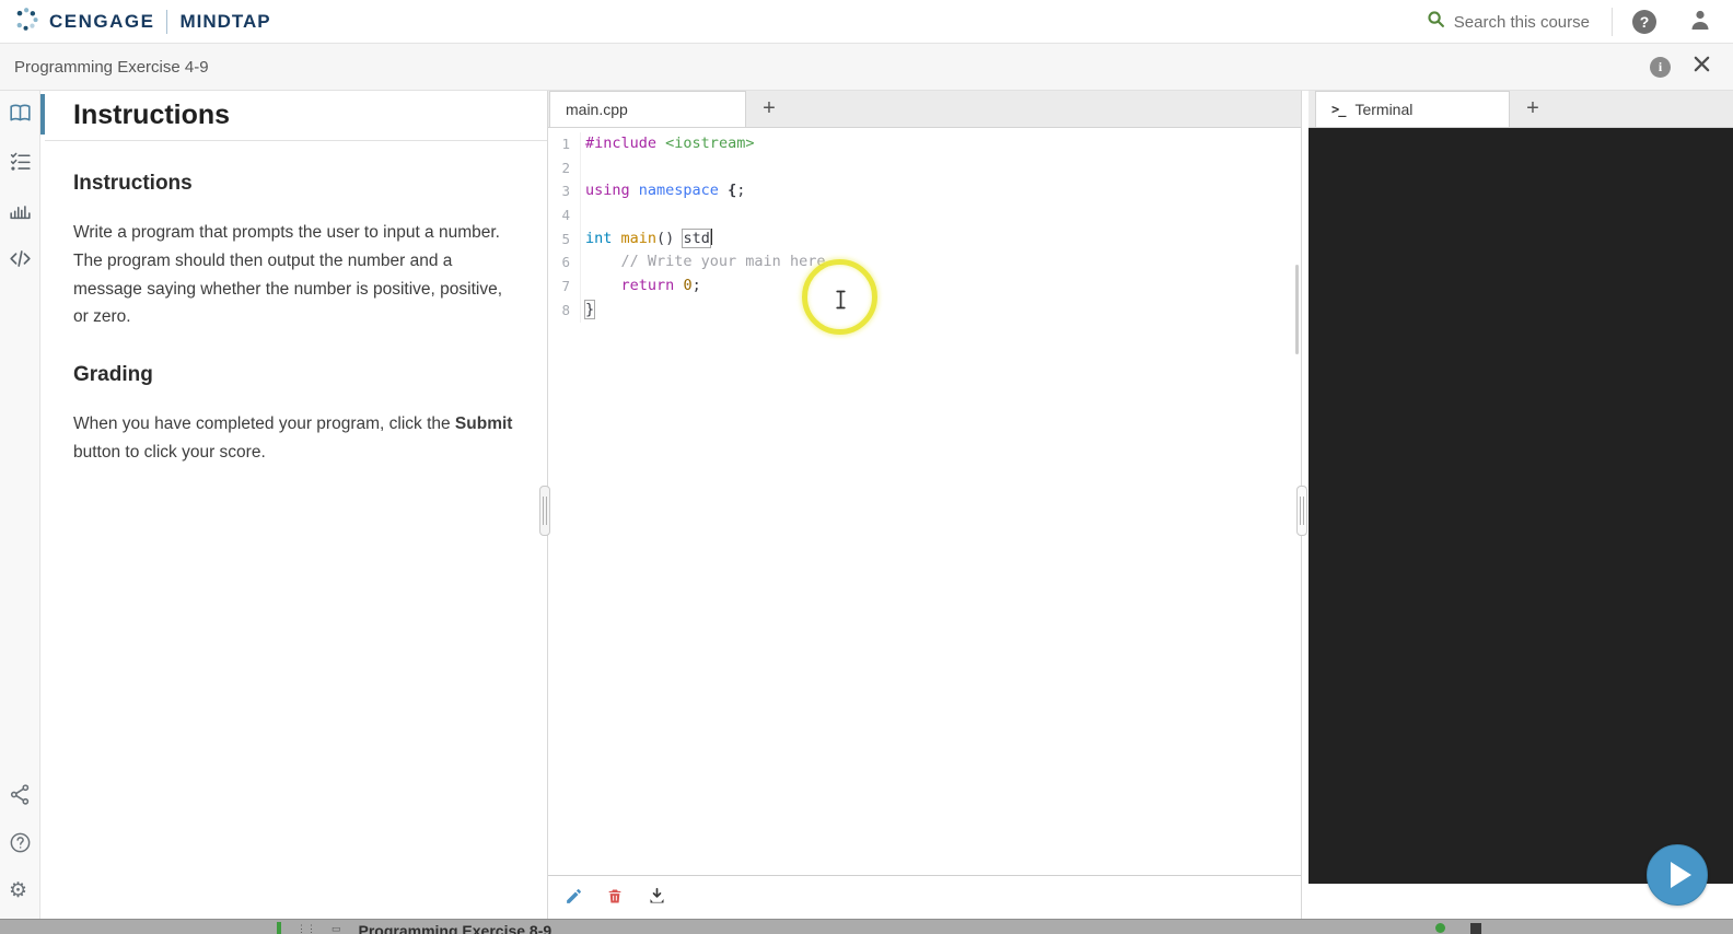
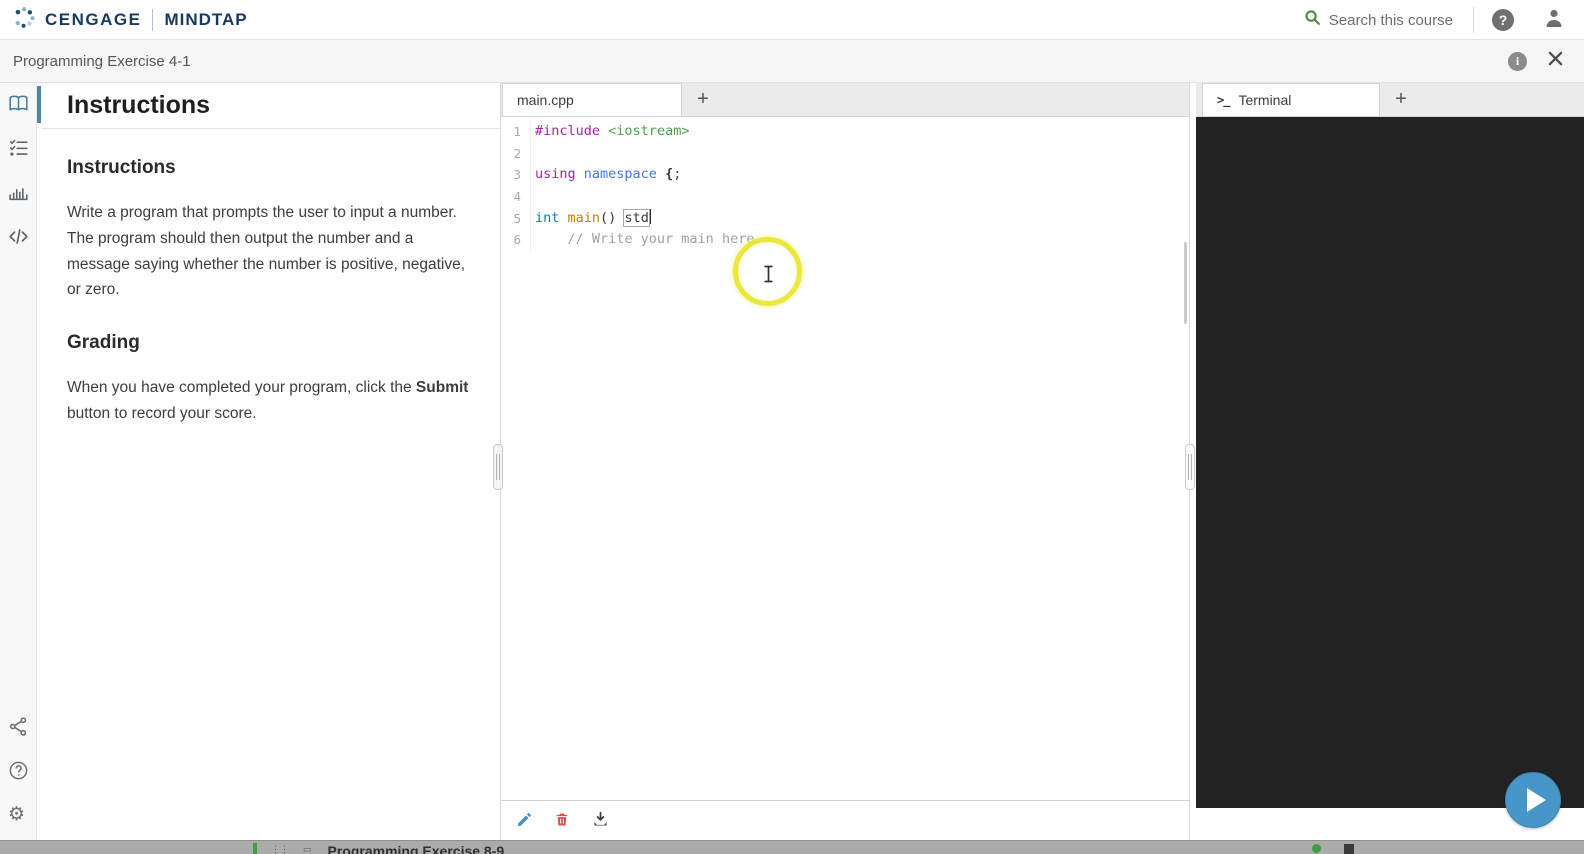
  CENGAGE
  MINDTAP
  Search this course
  ?
- Programming Exercise 4-9
+ Programming Exercise 4-1
  i
  ⚙
  Instructions
  Instructions
- Write a program that prompts the user to input a number. The program should then output the number and a message saying whether the number is positive, positive, or zero.
+ Write a program that prompts the user to input a number. The program should then output the number and a message saying whether the number is positive, negative, or zero.
  Grading
- When you have completed your program, click the Submit button to click your score.
+ When you have completed your program, click the Submit button to record your score.
  main.cpp
  +
  1
  #include <iostream>
  2
  3
  using namespace {;
  4
  5
  int main() std
  6
  // Write your main here
- 7
- return 0;
- 8
- }
  >_
  Terminal
  +
  ⋮⋮
  ▭
  Programming Exercise 8-9
